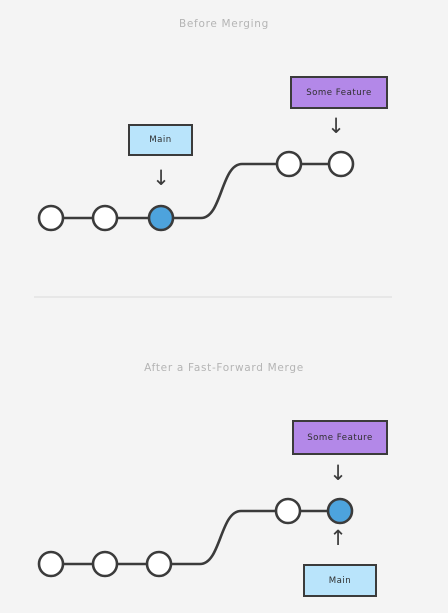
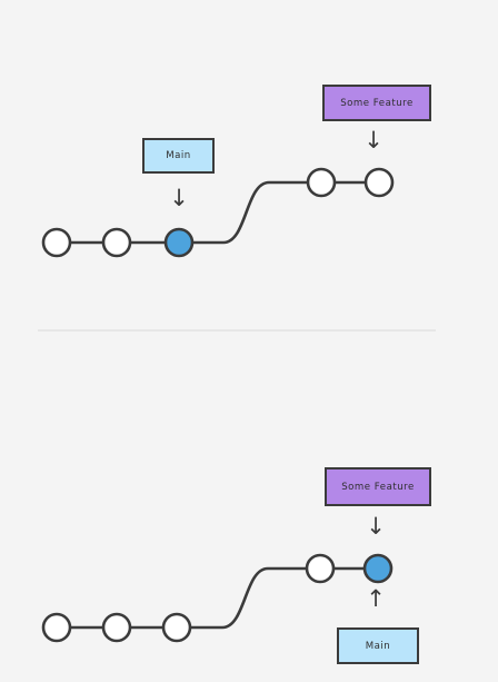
- Before Merging
- After a Fast-Forward Merge
  Main
  ↓
  Some Feature
  ↓
  Some Feature
  ↓
  ↑
  Main
